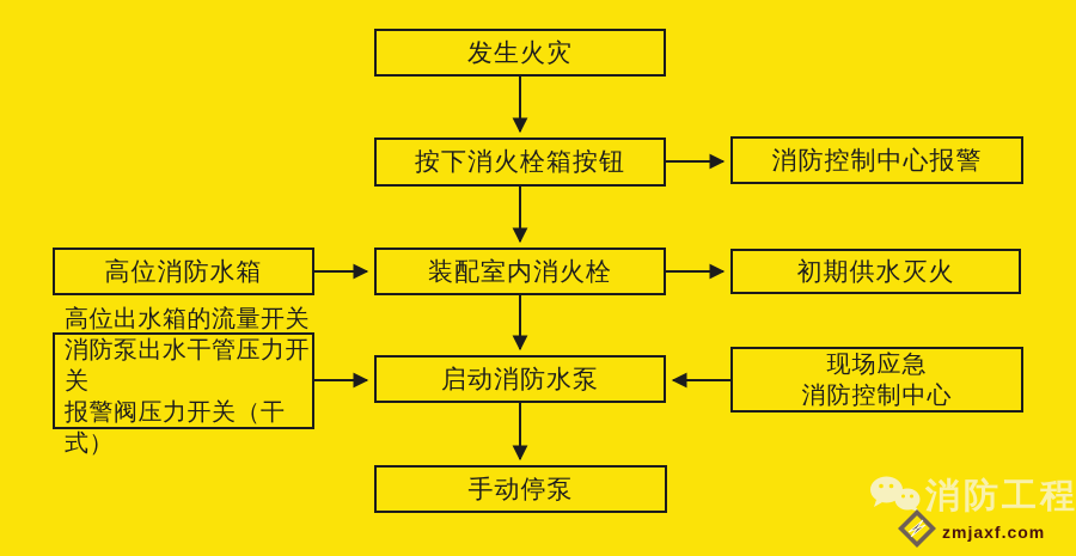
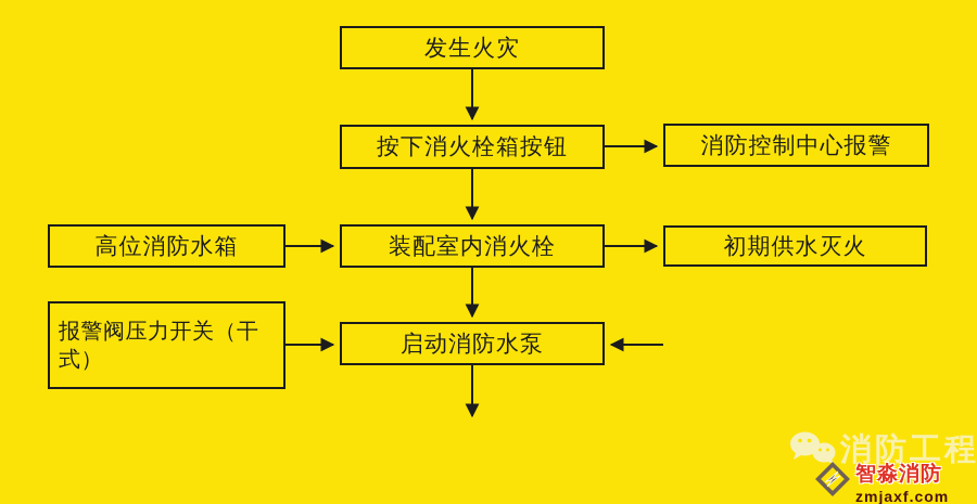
  发生火灾
  按下消火栓箱按钮
  消防控制中心报警
  高位消防水箱
  装配室内消火栓
  初期供水灭火
- 高位出水箱的流量开关
- 消防泵出水干管压力开关
  报警阀压力开关（干式）
  启动消防水泵
- 现场应急
- 消防控制中心
- 手动停泵
  消防工程
+ 智淼消防
  zmjaxf.com
